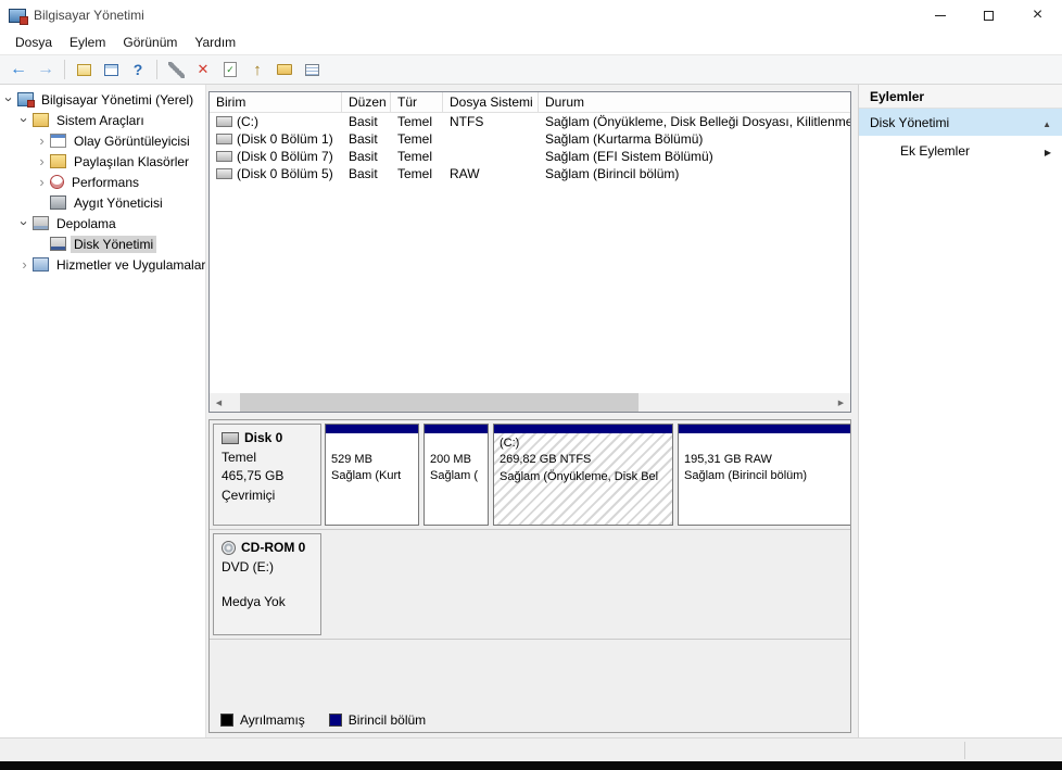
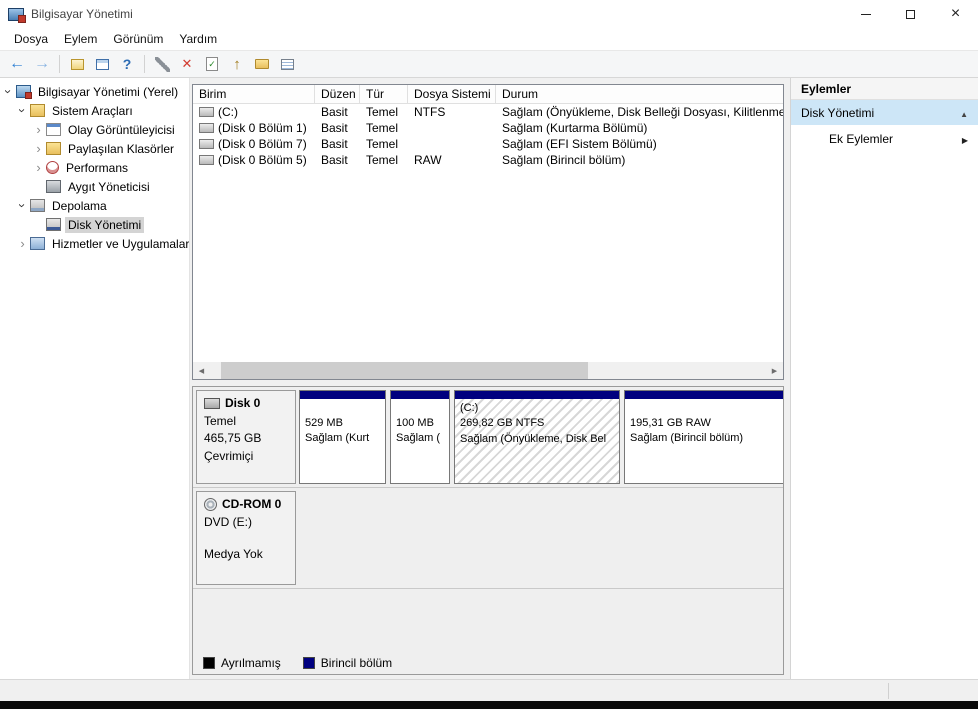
  Bilgisayar Yönetimi
  Dosya
  Eylem
  Görünüm
  Yardım
  Bilgisayar Yönetimi (Yerel)
  Sistem Araçları
  Olay Görüntüleyicisi
  Paylaşılan Klasörler
  Performans
  Aygıt Yöneticisi
  Depolama
  Disk Yönetimi
  Hizmetler ve Uygulamalar
  Birim
  Düzen
  Tür
  Dosya Sistemi
  Durum
  (C:)
  Basit
  Temel
  NTFS
  Sağlam (Önyükleme, Disk Belleği Dosyası, Kilitlenme
  (Disk 0 Bölüm 1)
  Basit
  Temel
  Sağlam (Kurtarma Bölümü)
  (Disk 0 Bölüm 7)
  Basit
  Temel
  Sağlam (EFI Sistem Bölümü)
  (Disk 0 Bölüm 5)
  Basit
  Temel
  RAW
  Sağlam (Birincil bölüm)
  Disk 0
  Temel
  465,75 GB
  Çevrimiçi
  529 MB
  Sağlam (Kurt
- 200 MB
+ 100 MB
  Sağlam (
  (C:)
  269,82 GB NTFS
  Sağlam (Önyükleme, Disk Bel
  195,31 GB RAW
  Sağlam (Birincil bölüm)
  CD-ROM 0
  DVD (E:)
  Medya Yok
  Ayrılmamış
  Birincil bölüm
  Eylemler
  Disk Yönetimi
  Ek Eylemler
